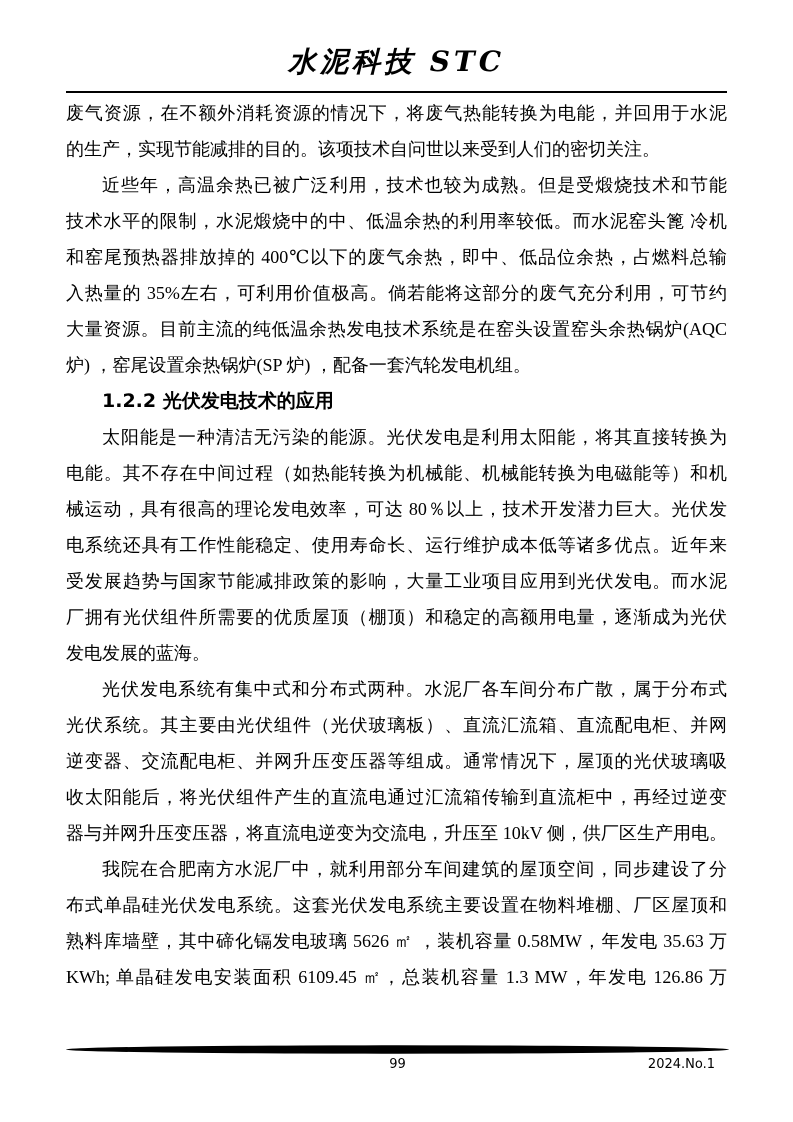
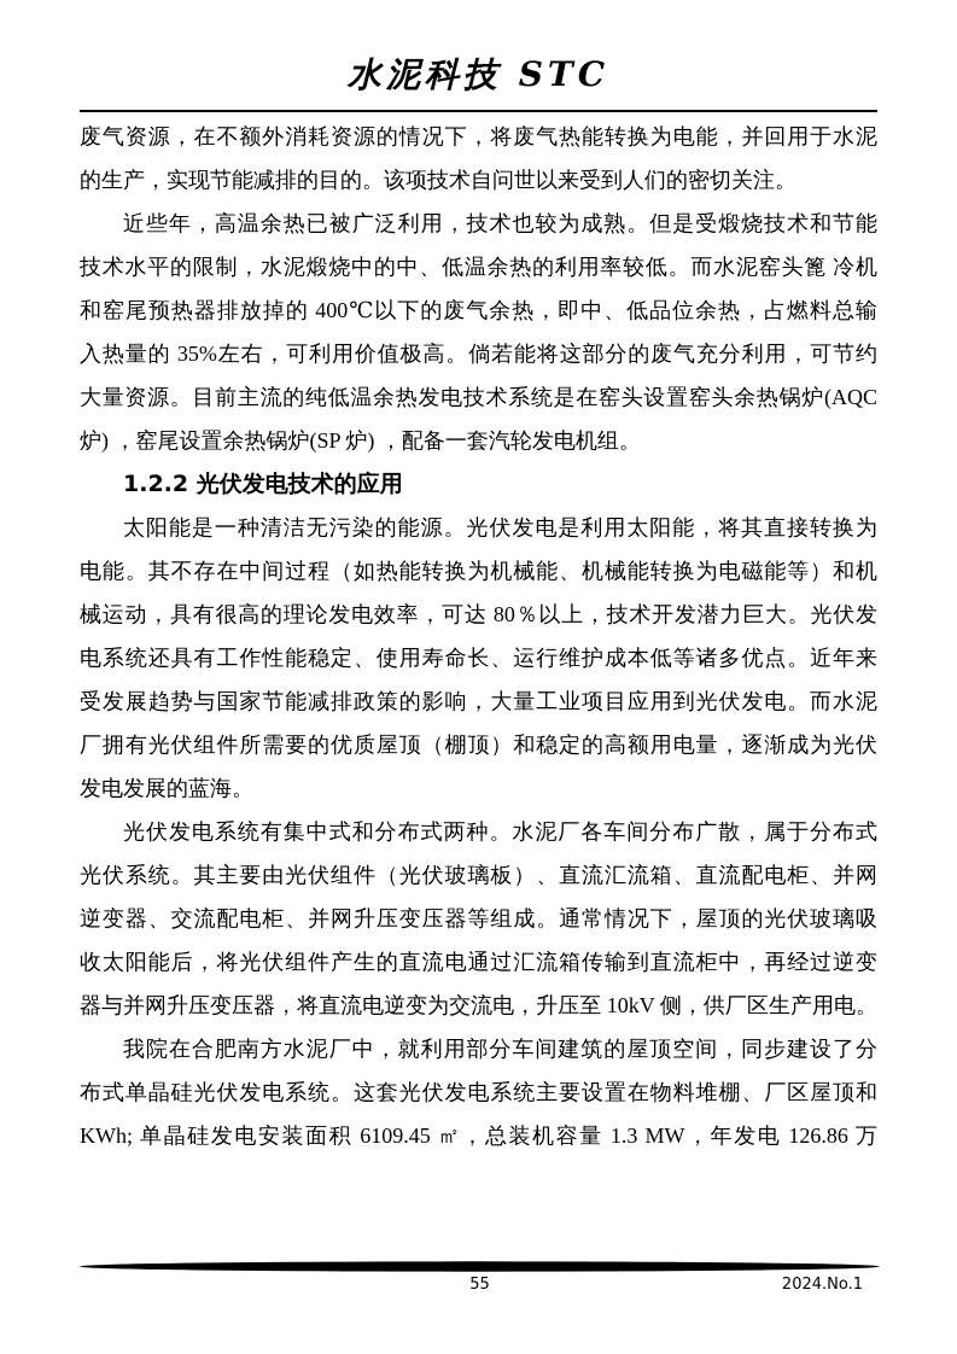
  水泥科技 STC
  废气资源，在不额外消耗资源的情况下，将废气热能转换为电能，并回用于水泥
  的生产，实现节能减排的目的。该项技术自问世以来受到人们的密切关注。
  近些年，高温余热已被广泛利用，技术也较为成熟。但是受煅烧技术和节能
  技术水平的限制，水泥煅烧中的中、低温余热的利用率较低。而水泥窑头篦 冷机
  和窑尾预热器排放掉的 400℃以下的废气余热，即中、低品位余热，占燃料总输
  入热量的 35%左右，可利用价值极高。倘若能将这部分的废气充分利用，可节约
  大量资源。目前主流的纯低温余热发电技术系统是在窑头设置窑头余热锅炉(AQC
  炉) ，窑尾设置余热锅炉(SP 炉) ，配备一套汽轮发电机组。
  1.2.2 光伏发电技术的应用
  太阳能是一种清洁无污染的能源。光伏发电是利用太阳能，将其直接转换为
  电能。其不存在中间过程（如热能转换为机械能、机械能转换为电磁能等）和机
  械运动，具有很高的理论发电效率，可达 80％以上，技术开发潜力巨大。光伏发
  电系统还具有工作性能稳定、使用寿命长、运行维护成本低等诸多优点。近年来
  受发展趋势与国家节能减排政策的影响，大量工业项目应用到光伏发电。而水泥
  厂拥有光伏组件所需要的优质屋顶（棚顶）和稳定的高额用电量，逐渐成为光伏
  发电发展的蓝海。
  光伏发电系统有集中式和分布式两种。水泥厂各车间分布广散，属于分布式
  光伏系统。其主要由光伏组件（光伏玻璃板）、直流汇流箱、直流配电柜、并网
  逆变器、交流配电柜、并网升压变压器等组成。通常情况下，屋顶的光伏玻璃吸
  收太阳能后，将光伏组件产生的直流电通过汇流箱传输到直流柜中，再经过逆变
  器与并网升压变压器，将直流电逆变为交流电，升压至 10kV 侧，供厂区生产用电。
  我院在合肥南方水泥厂中，就利用部分车间建筑的屋顶空间，同步建设了分
  布式单晶硅光伏发电系统。这套光伏发电系统主要设置在物料堆棚、厂区屋顶和
- 熟料库墙壁，其中碲化镉发电玻璃 5626 ㎡ ，装机容量 0.58MW，年发电 35.63 万
  KWh; 单晶硅发电安装面积 6109.45 ㎡，总装机容量 1.3 MW，年发电 126.86 万
- 99
+ 55
  2024.No.1
